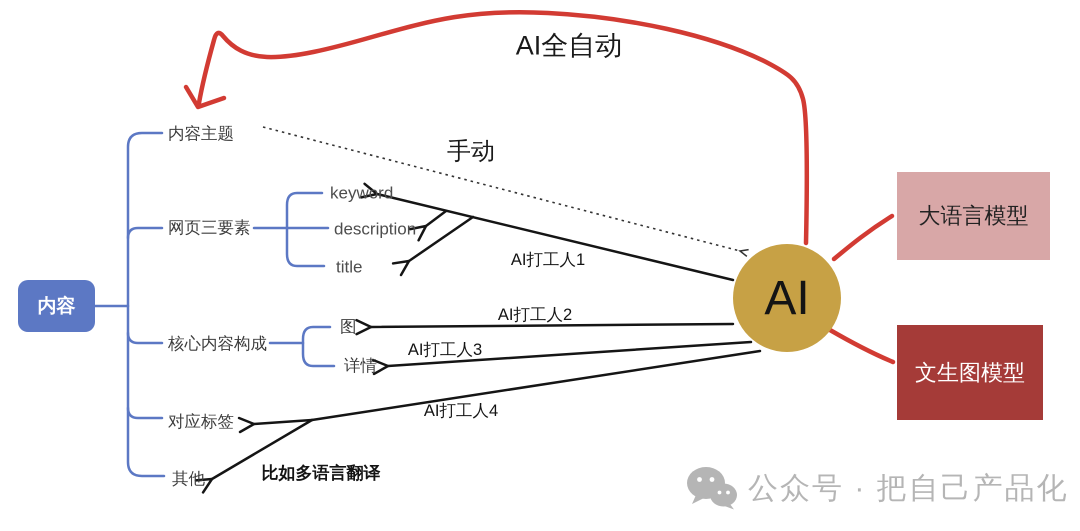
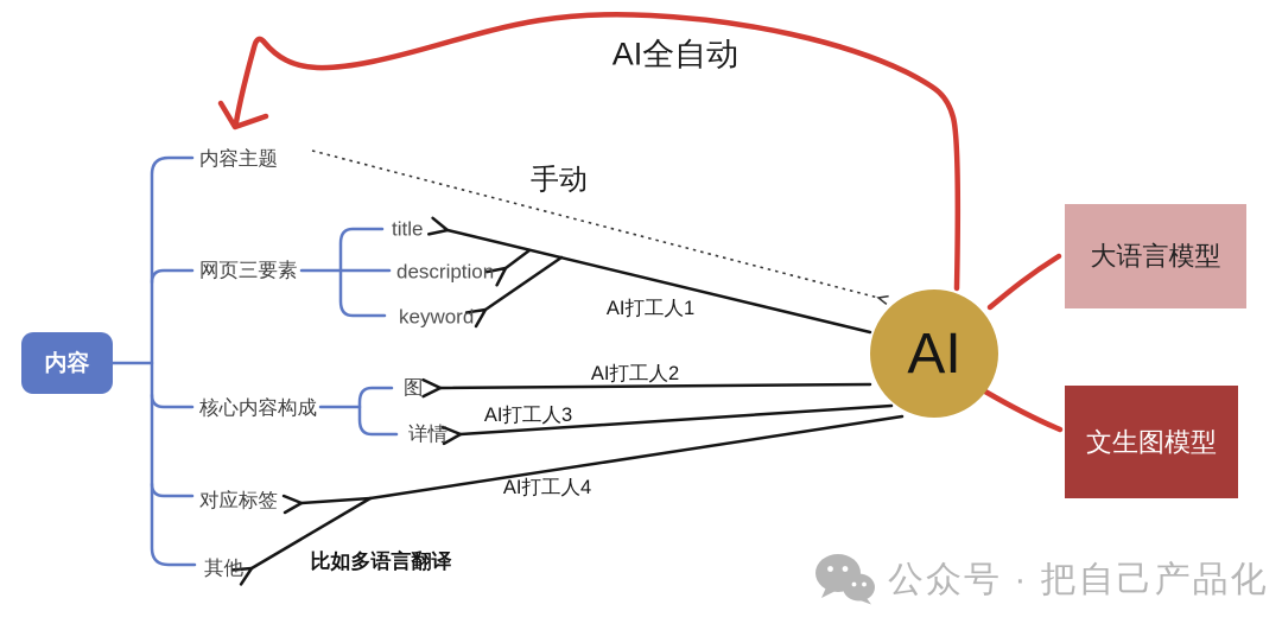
  内容
  内容主题
  网页三要素
- keyword
+ title
  description
- title
+ keyword
  核心内容构成
  图
  详情
  对应标签
  其他
  AI全自动
  手动
  AI打工人1
  AI打工人2
  AI打工人3
  AI打工人4
  比如多语言翻译
  AI
  大语言模型
  文生图模型
  公众号 · 把自己产品化
